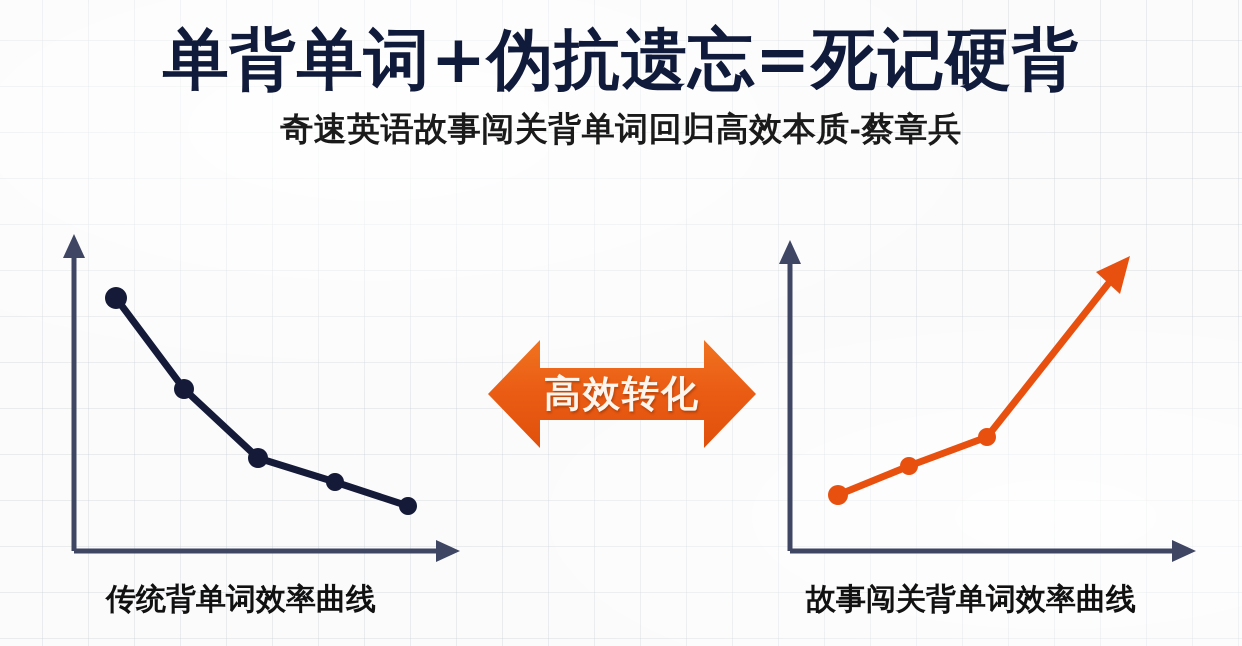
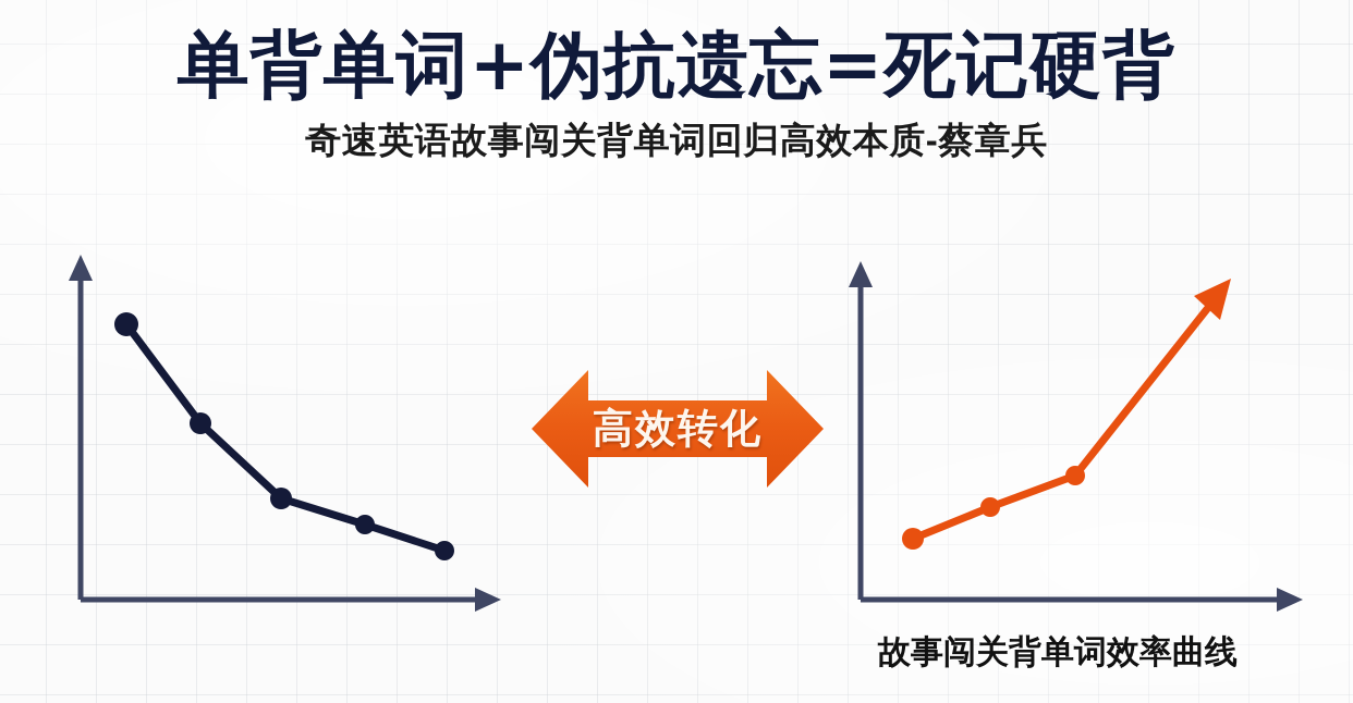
  单背单词+伪抗遗忘=死记硬背
  奇速英语故事闯关背单词回归高效本质-蔡章兵
  高效转化
- 传统背单词效率曲线
  故事闯关背单词效率曲线
